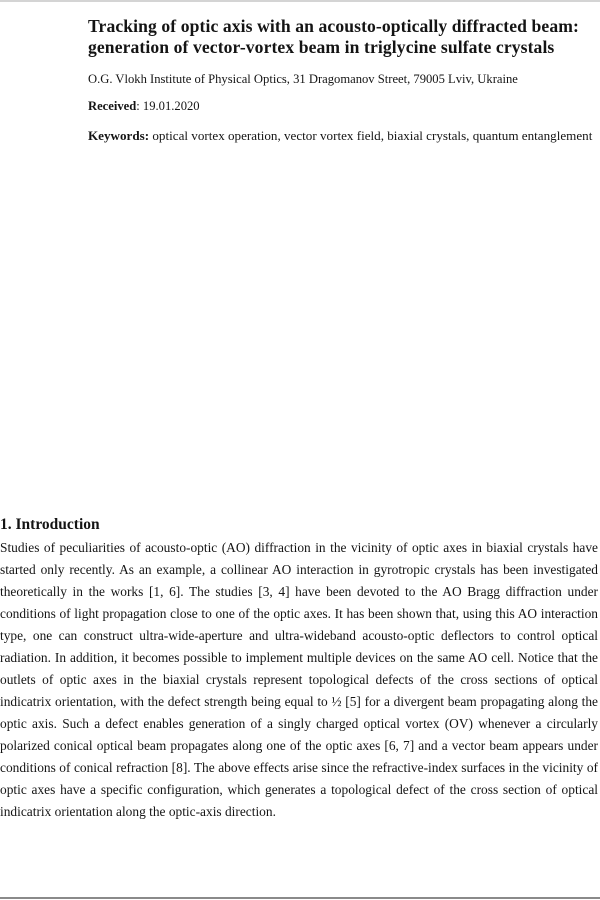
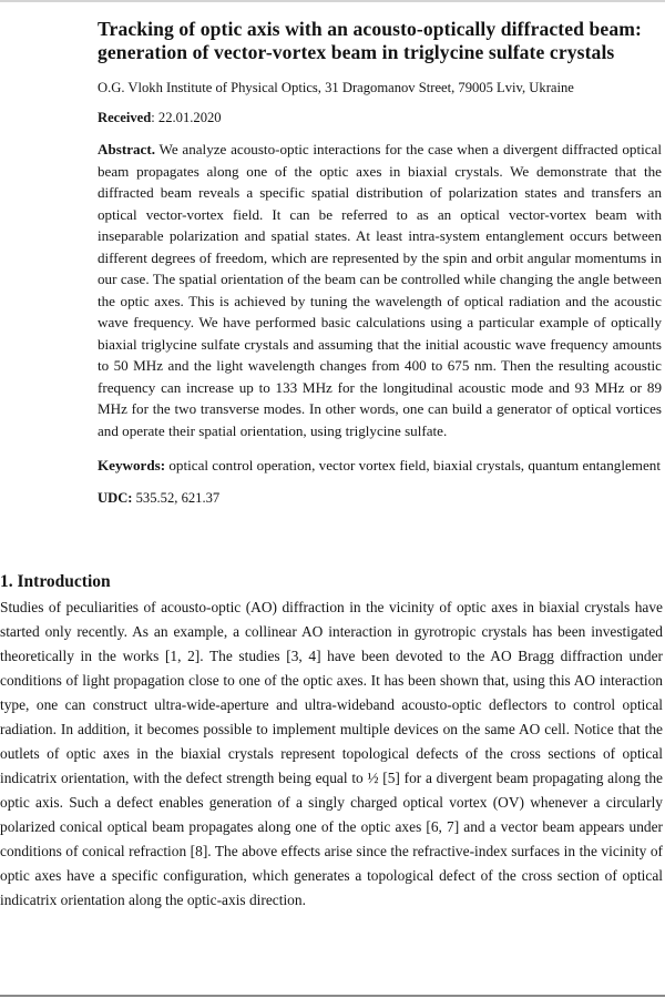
  Tracking of optic axis with an acousto-optically diffracted beam: generation of vector-vortex beam in triglycine sulfate crystals
  O.G. Vlokh Institute of Physical Optics, 31 Dragomanov Street, 79005 Lviv, Ukraine
- Received: 19.01.2020
+ Received: 22.01.2020
+ Abstract. We analyze acousto-optic interactions for the case when a divergent diffracted optical beam propagates along one of the optic axes in biaxial crystals. We demonstrate that the diffracted beam reveals a specific spatial distribution of polarization states and transfers an optical vector-vortex field. It can be referred to as an optical vector-vortex beam with inseparable polarization and spatial states. At least intra-system entanglement occurs between different degrees of freedom, which are represented by the spin and orbit angular momentums in our case. The spatial orientation of the beam can be controlled while changing the angle between the optic axes. This is achieved by tuning the wavelength of optical radiation and the acoustic wave frequency. We have performed basic calculations using a particular example of optically biaxial triglycine sulfate crystals and assuming that the initial acoustic wave frequency amounts to 50 MHz and the light wavelength changes from 400 to 675 nm. Then the resulting acoustic frequency can increase up to 133 MHz for the longitudinal acoustic mode and 93 MHz or 89 MHz for the two transverse modes. In other words, one can build a generator of optical vortices and operate their spatial orientation, using triglycine sulfate.
- Keywords: optical vortex operation, vector vortex field, biaxial crystals, quantum entanglement
+ Keywords: optical control operation, vector vortex field, biaxial crystals, quantum entanglement
+ UDC: 535.52, 621.37
  1. Introduction
- Studies of peculiarities of acousto-optic (AO) diffraction in the vicinity of optic axes in biaxial crystals have started only recently. As an example, a collinear AO interaction in gyrotropic crystals has been investigated theoretically in the works [1, 6]. The studies [3, 4] have been devoted to the AO Bragg diffraction under conditions of light propagation close to one of the optic axes. It has been shown that, using this AO interaction type, one can construct ultra-wide-aperture and ultra-wideband acousto-optic deflectors to control optical radiation. In addition, it becomes possible to implement multiple devices on the same AO cell. Notice that the outlets of optic axes in the biaxial crystals represent topological defects of the cross sections of optical indicatrix orientation, with the defect strength being equal to ½ [5] for a divergent beam propagating along the optic axis. Such a defect enables generation of a singly charged optical vortex (OV) whenever a circularly polarized conical optical beam propagates along one of the optic axes [6, 7] and a vector beam appears under conditions of conical refraction [8]. The above effects arise since the refractive-index surfaces in the vicinity of optic axes have a specific configuration, which generates a topological defect of the cross section of optical indicatrix orientation along the optic-axis direction.
+ Studies of peculiarities of acousto-optic (AO) diffraction in the vicinity of optic axes in biaxial crystals have started only recently. As an example, a collinear AO interaction in gyrotropic crystals has been investigated theoretically in the works [1, 2]. The studies [3, 4] have been devoted to the AO Bragg diffraction under conditions of light propagation close to one of the optic axes. It has been shown that, using this AO interaction type, one can construct ultra-wide-aperture and ultra-wideband acousto-optic deflectors to control optical radiation. In addition, it becomes possible to implement multiple devices on the same AO cell. Notice that the outlets of optic axes in the biaxial crystals represent topological defects of the cross sections of optical indicatrix orientation, with the defect strength being equal to ½ [5] for a divergent beam propagating along the optic axis. Such a defect enables generation of a singly charged optical vortex (OV) whenever a circularly polarized conical optical beam propagates along one of the optic axes [6, 7] and a vector beam appears under conditions of conical refraction [8]. The above effects arise since the refractive-index surfaces in the vicinity of optic axes have a specific configuration, which generates a topological defect of the cross section of optical indicatrix orientation along the optic-axis direction.
